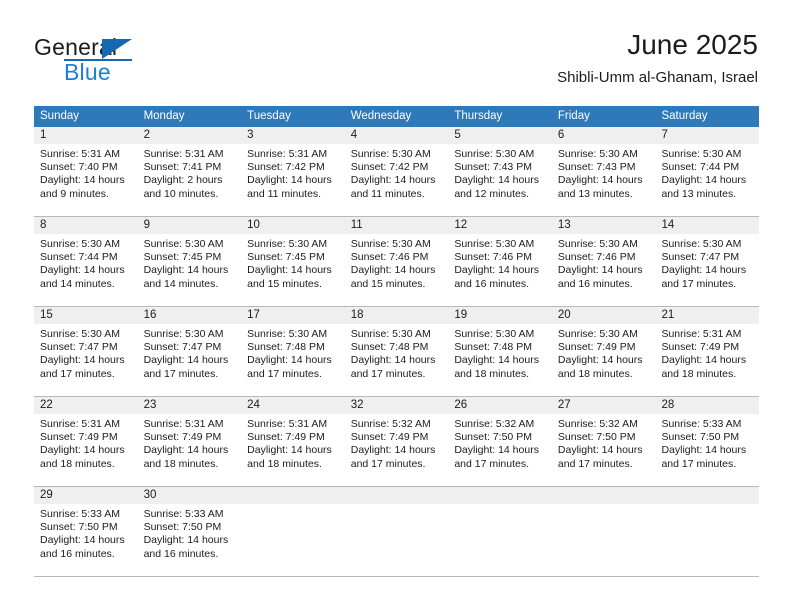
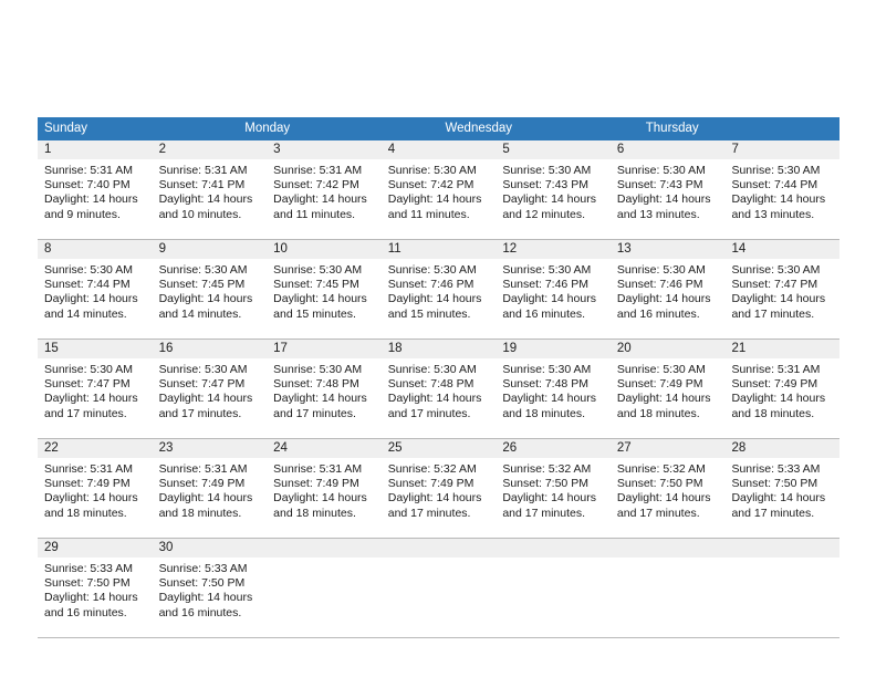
- General
- Blue
- June 2025
- Shibli-Umm al-Ghanam, Israel
  Sunday
  Monday
- Tuesday
  Wednesday
  Thursday
- Friday
- Saturday
  1
  Sunrise: 5:31 AM
  Sunset: 7:40 PM
  Daylight: 14 hours and 9 minutes.
  2
  Sunrise: 5:31 AM
  Sunset: 7:41 PM
- Daylight: 2 hours and 10 minutes.
+ Daylight: 14 hours and 10 minutes.
  3
  Sunrise: 5:31 AM
  Sunset: 7:42 PM
  Daylight: 14 hours and 11 minutes.
  4
  Sunrise: 5:30 AM
  Sunset: 7:42 PM
  Daylight: 14 hours and 11 minutes.
  5
  Sunrise: 5:30 AM
  Sunset: 7:43 PM
  Daylight: 14 hours and 12 minutes.
  6
  Sunrise: 5:30 AM
  Sunset: 7:43 PM
  Daylight: 14 hours and 13 minutes.
  7
  Sunrise: 5:30 AM
  Sunset: 7:44 PM
  Daylight: 14 hours and 13 minutes.
  8
  Sunrise: 5:30 AM
  Sunset: 7:44 PM
  Daylight: 14 hours and 14 minutes.
  9
  Sunrise: 5:30 AM
  Sunset: 7:45 PM
  Daylight: 14 hours and 14 minutes.
  10
  Sunrise: 5:30 AM
  Sunset: 7:45 PM
  Daylight: 14 hours and 15 minutes.
  11
  Sunrise: 5:30 AM
  Sunset: 7:46 PM
  Daylight: 14 hours and 15 minutes.
  12
  Sunrise: 5:30 AM
  Sunset: 7:46 PM
  Daylight: 14 hours and 16 minutes.
  13
  Sunrise: 5:30 AM
  Sunset: 7:46 PM
  Daylight: 14 hours and 16 minutes.
  14
  Sunrise: 5:30 AM
  Sunset: 7:47 PM
  Daylight: 14 hours and 17 minutes.
  15
  Sunrise: 5:30 AM
  Sunset: 7:47 PM
  Daylight: 14 hours and 17 minutes.
  16
  Sunrise: 5:30 AM
  Sunset: 7:47 PM
  Daylight: 14 hours and 17 minutes.
  17
  Sunrise: 5:30 AM
  Sunset: 7:48 PM
  Daylight: 14 hours and 17 minutes.
  18
  Sunrise: 5:30 AM
  Sunset: 7:48 PM
  Daylight: 14 hours and 17 minutes.
  19
  Sunrise: 5:30 AM
  Sunset: 7:48 PM
  Daylight: 14 hours and 18 minutes.
  20
  Sunrise: 5:30 AM
  Sunset: 7:49 PM
  Daylight: 14 hours and 18 minutes.
  21
  Sunrise: 5:31 AM
  Sunset: 7:49 PM
  Daylight: 14 hours and 18 minutes.
  22
  Sunrise: 5:31 AM
  Sunset: 7:49 PM
  Daylight: 14 hours and 18 minutes.
  23
  Sunrise: 5:31 AM
  Sunset: 7:49 PM
  Daylight: 14 hours and 18 minutes.
  24
  Sunrise: 5:31 AM
  Sunset: 7:49 PM
  Daylight: 14 hours and 18 minutes.
- 32
+ 25
  Sunrise: 5:32 AM
  Sunset: 7:49 PM
  Daylight: 14 hours and 17 minutes.
  26
  Sunrise: 5:32 AM
  Sunset: 7:50 PM
  Daylight: 14 hours and 17 minutes.
  27
  Sunrise: 5:32 AM
  Sunset: 7:50 PM
  Daylight: 14 hours and 17 minutes.
  28
  Sunrise: 5:33 AM
  Sunset: 7:50 PM
  Daylight: 14 hours and 17 minutes.
  29
  Sunrise: 5:33 AM
  Sunset: 7:50 PM
  Daylight: 14 hours and 16 minutes.
  30
  Sunrise: 5:33 AM
  Sunset: 7:50 PM
  Daylight: 14 hours and 16 minutes.
